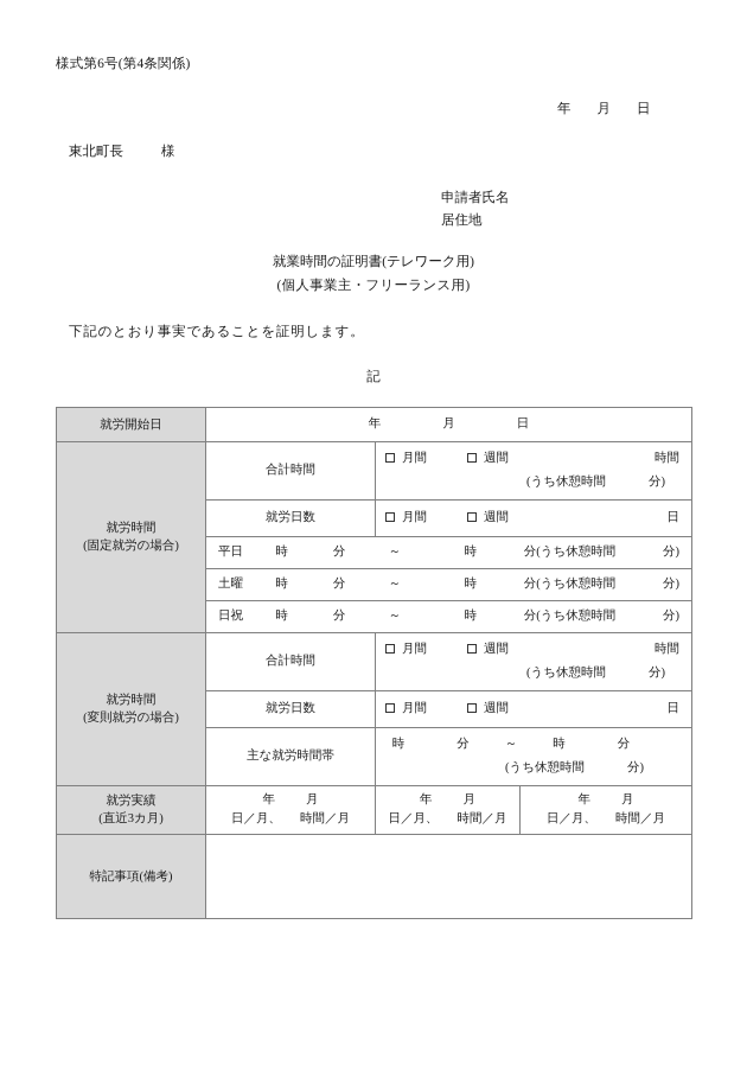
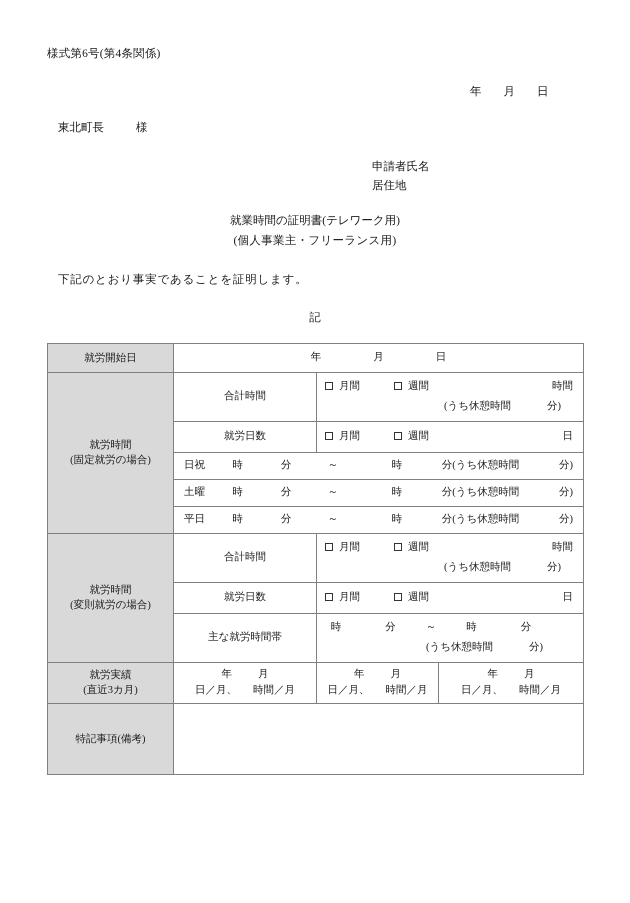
  様式第6号(第4条関係)
  年 月 日
  東北町長 様
  申請者氏名
  居住地
  就業時間の証明書(テレワーク用)
  (個人事業主・フリーランス用)
  下記のとおり事実であることを証明します。
  記
  就労開始日	年 月 日
  就労時間 (固定就労の場合)	合計時間	月間 週間 時間 (うち休憩時間 分)
  就労日数	月間 週間 日
- 平日 時 分 ～ 時 分(うち休憩時間 分)
+ 日祝 時 分 ～ 時 分(うち休憩時間 分)
  土曜 時 分 ～ 時 分(うち休憩時間 分)
- 日祝 時 分 ～ 時 分(うち休憩時間 分)
+ 平日 時 分 ～ 時 分(うち休憩時間 分)
  就労時間 (変則就労の場合)	合計時間	月間 週間 時間 (うち休憩時間 分)
  就労日数	月間 週間 日
  主な就労時間帯	時 分 ～ 時 分 (うち休憩時間 分)
  就労実績 (直近3カ月)	年 月 日／月、 時間／月	年 月 日／月、 時間／月	年 月 日／月、 時間／月
  特記事項(備考)
